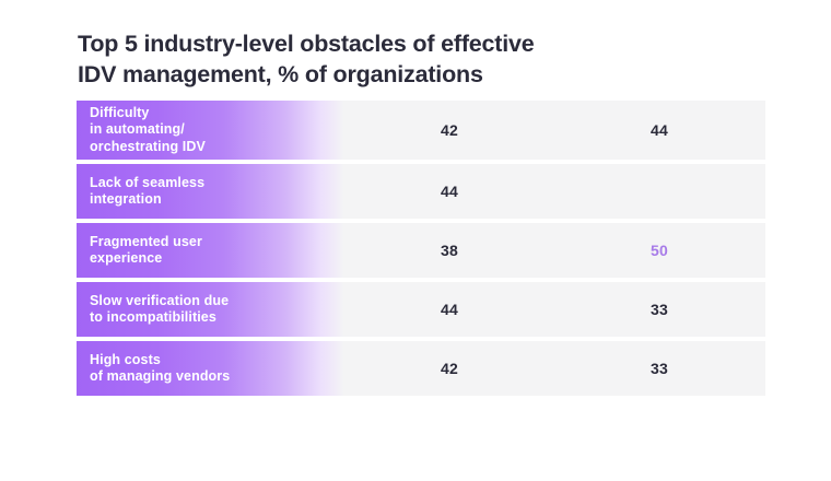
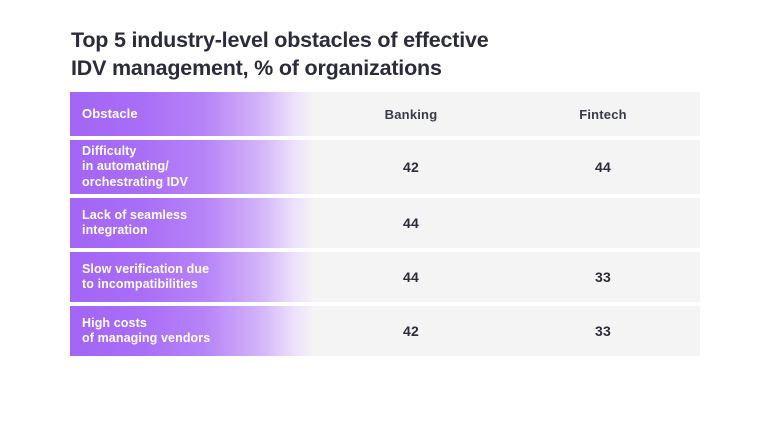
  Top 5 industry-level obstacles of effective
  IDV management, % of organizations
+ Obstacle
+ Banking
+ Fintech
  Difficulty
  in automating/
  orchestrating IDV
  42
  44
  Lack of seamless
  integration
  44
- Fragmented user
- experience
- 38
- 50
  Slow verification due
  to incompatibilities
  44
  33
  High costs
  of managing vendors
  42
  33
